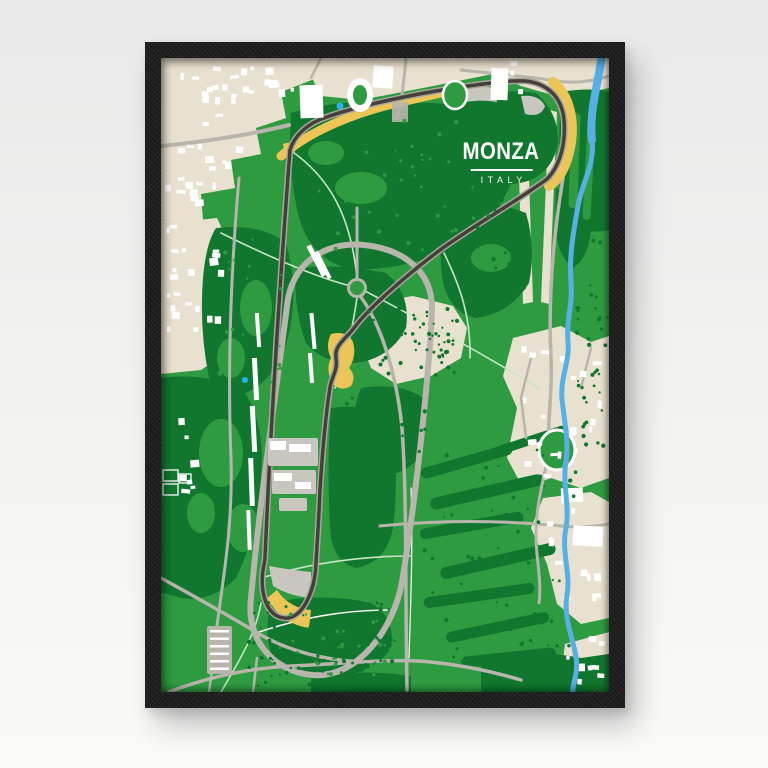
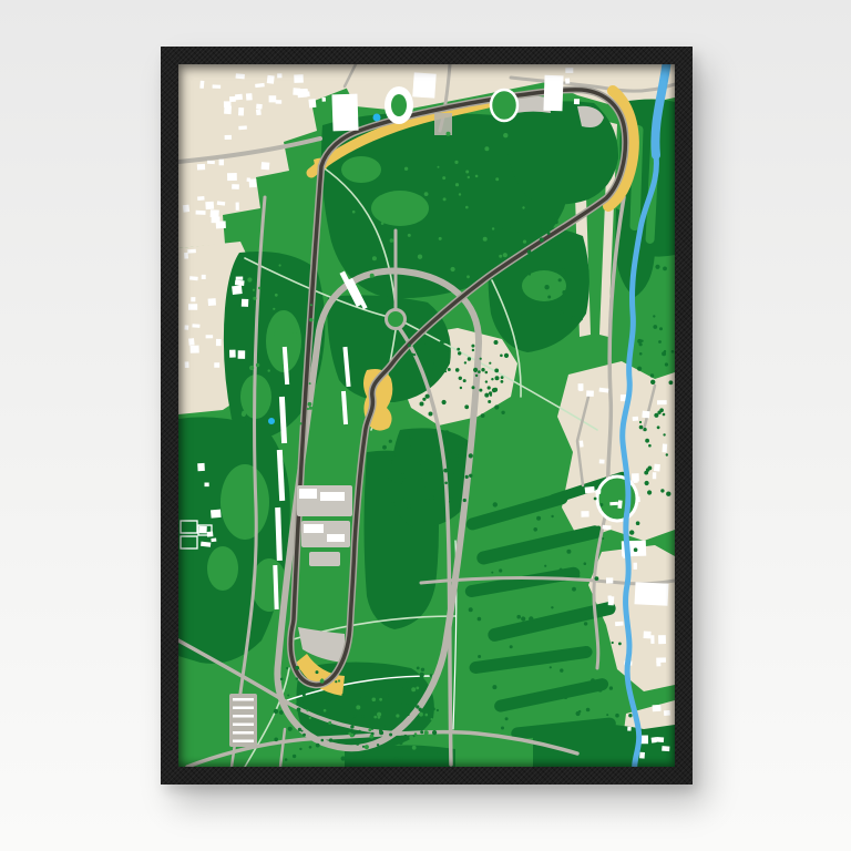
- MONZA
- ITALY
